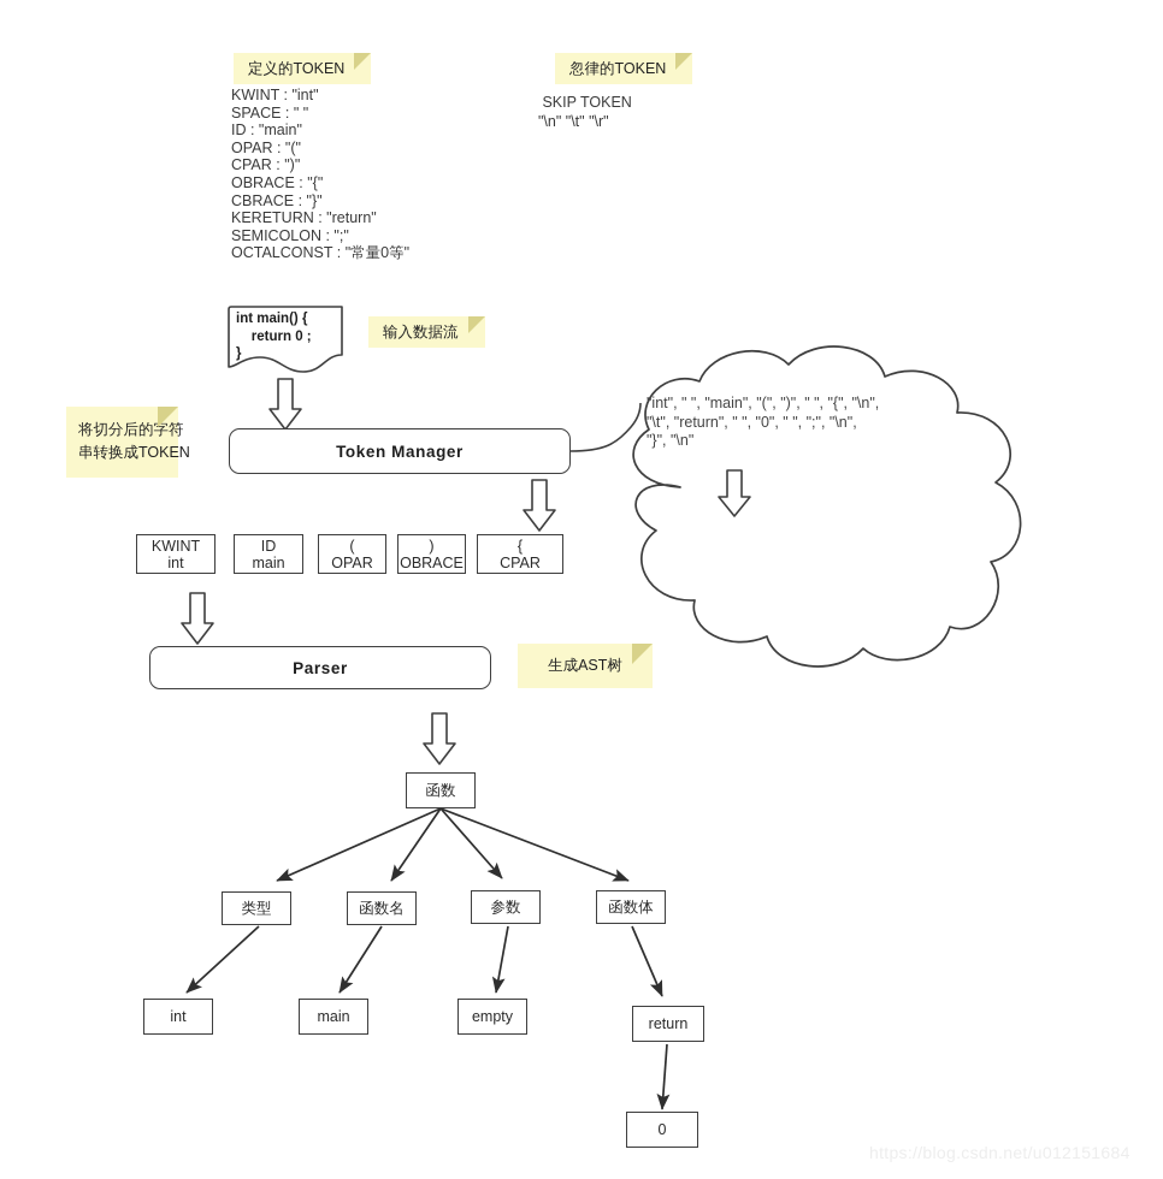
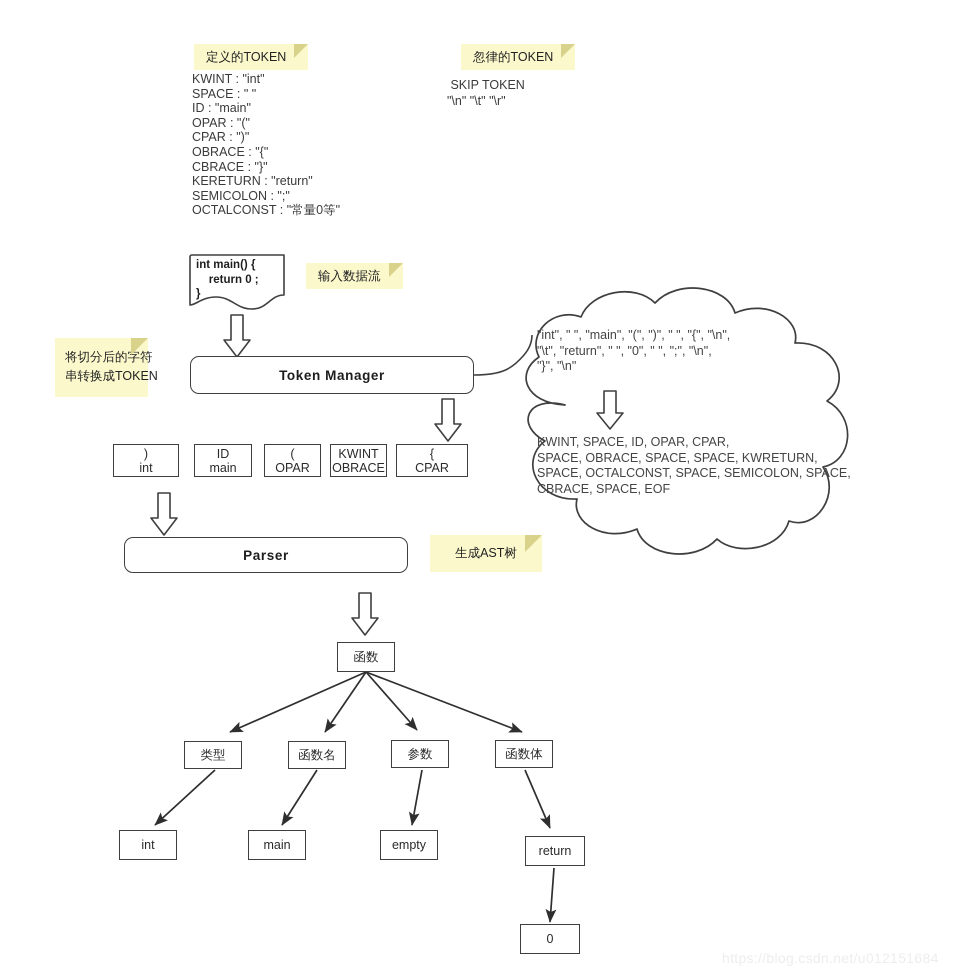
  定义的TOKEN
  KWINT : "int"
  SPACE : " "
  ID : "main"
  OPAR : "("
  CPAR : ")"
  OBRACE : "{"
  CBRACE : "}"
  KERETURN : "return"
  SEMICOLON : ";"
  OCTALCONST : "常量0等"
  忽律的TOKEN
  SKIP TOKEN
  "\n" "\t" "\r"
  int main() {
  return 0 ;
  }
  输入数据流
  将切分后的字符
  串转换成TOKEN
  Token Manager
  "int", " ", "main", "(", ")", " ", "{", "\n",
  "\t", "return", " ", "0", " ", ";", "\n",
  "}", "\n"
+ KWINT, SPACE, ID, OPAR, CPAR,
+ SPACE, OBRACE, SPACE, SPACE, KWRETURN,
+ SPACE, OCTALCONST, SPACE, SEMICOLON, SPACE,
+ CBRACE, SPACE, EOF
- KWINT
+ )
  int
  ID
  main
  (
  OPAR
- )
+ KWINT
  OBRACE
  {
  CPAR
  Parser
  生成AST树
  函数
  类型
  函数名
  参数
  函数体
  int
  main
  empty
  return
  0
